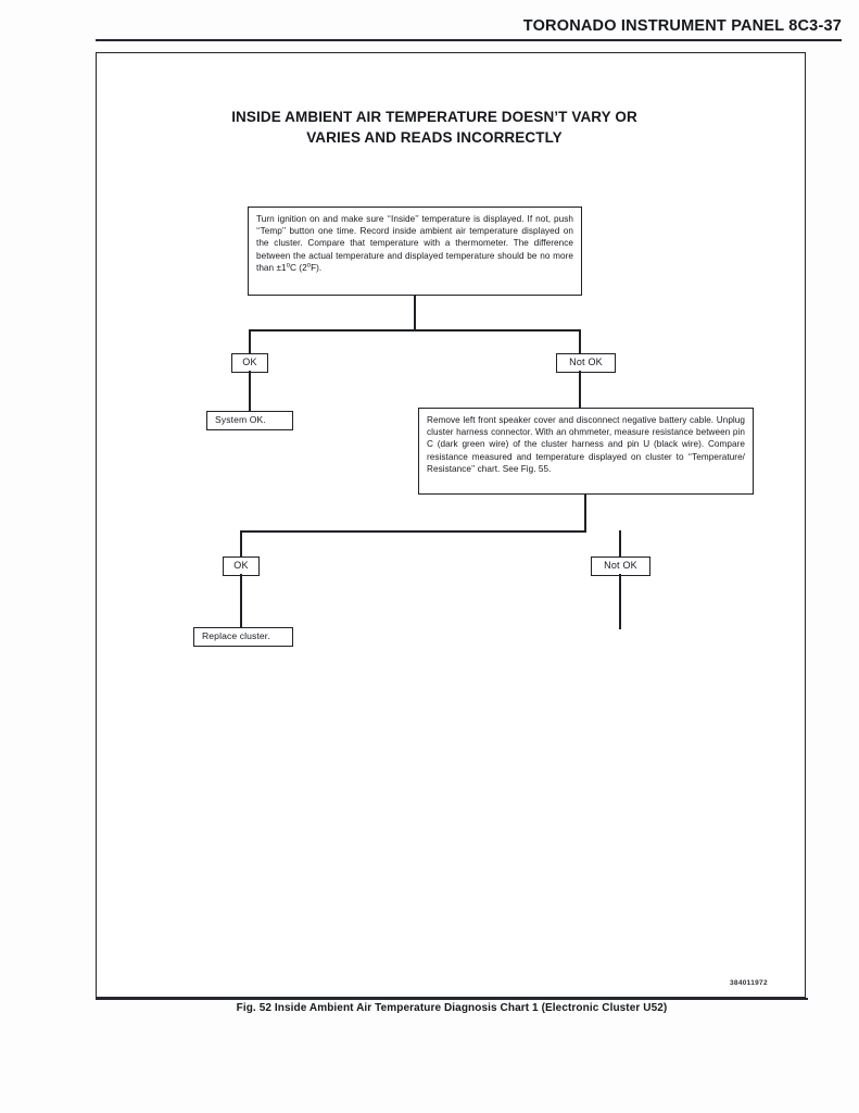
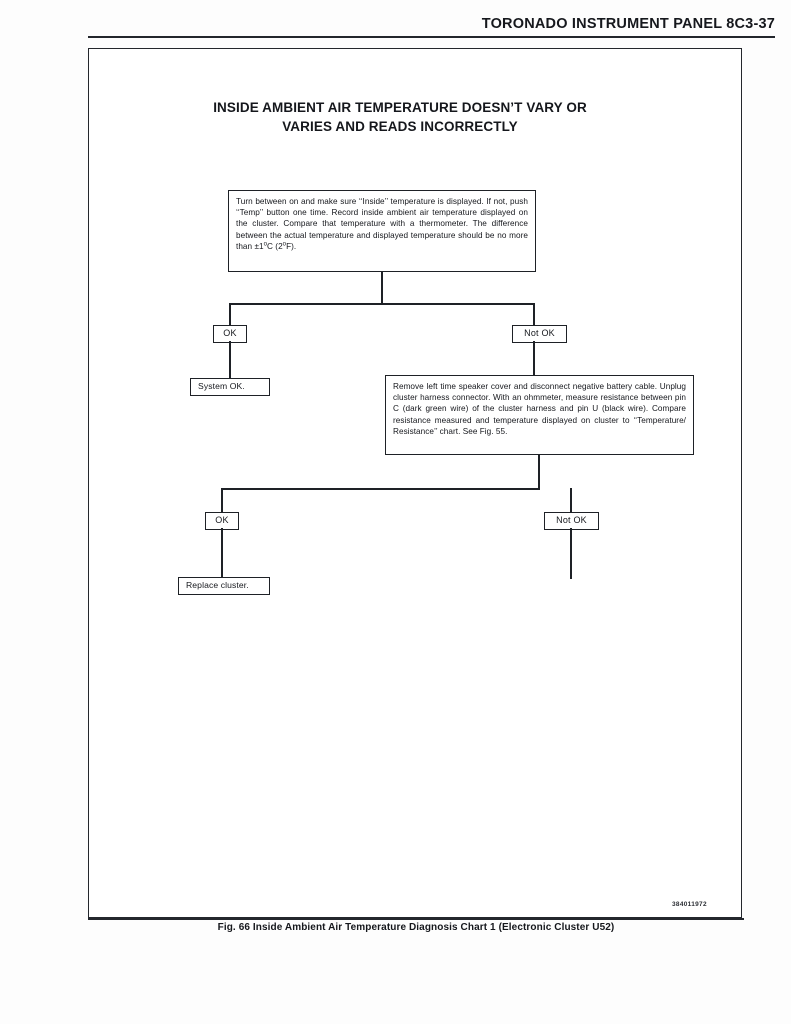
  TORONADO INSTRUMENT PANEL 8C3-37
  INSIDE AMBIENT AIR TEMPERATURE DOESN’T VARY OR
  VARIES AND READS INCORRECTLY
- Turn ignition on and make sure ‘‘Inside’’ temperature is displayed. If not, push ‘‘Temp’’ button one time. Record inside ambient air temperature displayed on the cluster. Compare that temperature with a thermometer. The difference between the actual temperature and displayed temperature should be no more than ±1 C (2 F).
+ Turn between on and make sure ‘‘Inside’’ temperature is displayed. If not, push ‘‘Temp’’ button one time. Record inside ambient air temperature displayed on the cluster. Compare that temperature with a thermometer. The difference between the actual temperature and displayed temperature should be no more than ±1 C (2 F).
  OK
  Not OK
  System OK.
- Remove left front speaker cover and disconnect negative battery cable. Unplug cluster harness connector. With an ohmmeter, measure resistance between pin C (dark green wire) of the cluster harness and pin U (black wire). Compare resistance measured and temperature displayed on cluster to ‘‘Temperature/ Resistance’’ chart. See Fig. 55.
+ Remove left time speaker cover and disconnect negative battery cable. Unplug cluster harness connector. With an ohmmeter, measure resistance between pin C (dark green wire) of the cluster harness and pin U (black wire). Compare resistance measured and temperature displayed on cluster to ‘‘Temperature/ Resistance’’ chart. See Fig. 55.
  OK
  Not OK
  Replace cluster.
- Fig. 52 Inside Ambient Air Temperature Diagnosis Chart 1 (Electronic Cluster U52)
+ Fig. 66 Inside Ambient Air Temperature Diagnosis Chart 1 (Electronic Cluster U52)
